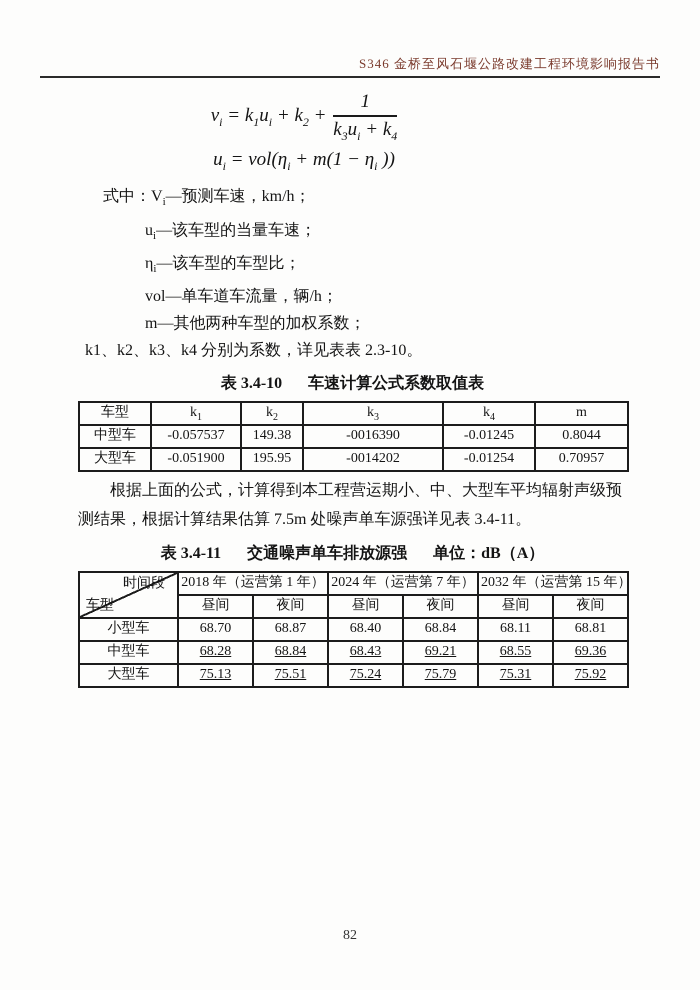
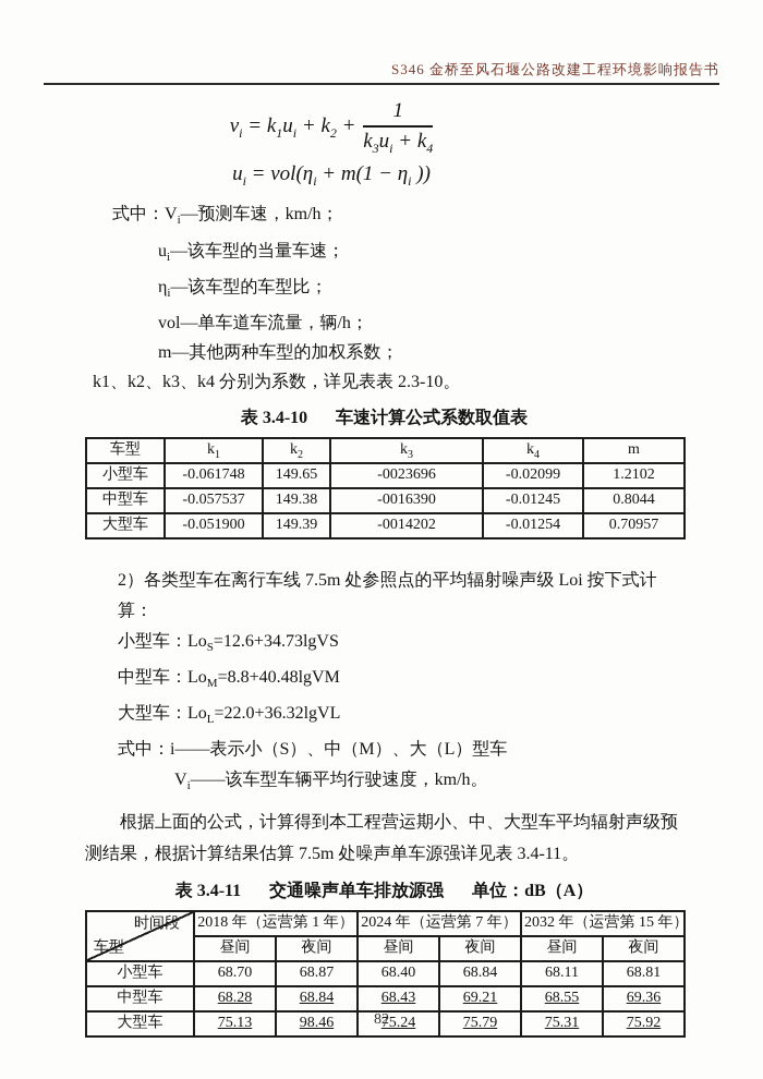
  S346 金桥至风石堰公路改建工程环境影响报告书
  vi = k1ui + k2 +
  1
  k3ui + k4
  ui = vol(ηi + m(1 − ηi ))
  式中：Vi—预测车速，km/h；
  ui—该车型的当量车速；
  ηi—该车型的车型比；
  vol—单车道车流量，辆/h；
  m—其他两种车型的加权系数；
  k1、k2、k3、k4 分别为系数，详见表表 2.3-10。
  表 3.4-10 车速计算公式系数取值表
  车型	k1	k2	k3	k4	m
+ 小型车	-0.061748	149.65	-0023696	-0.02099	1.2102
  中型车	-0.057537	149.38	-0016390	-0.01245	0.8044
- 大型车	-0.051900	195.95	-0014202	-0.01254	0.70957
+ 大型车	-0.051900	149.39	-0014202	-0.01254	0.70957
+ 2）各类型车在离行车线 7.5m 处参照点的平均辐射噪声级 Loi 按下式计算：
+ 小型车：LoS=12.6+34.73lgVS
+ 中型车：LoM=8.8+40.48lgVM
+ 大型车：LoL=22.0+36.32lgVL
+ 式中：i——表示小（S）、中（M）、大（L）型车
+ Vi——该车型车辆平均行驶速度，km/h。
  根据上面的公式，计算得到本工程营运期小、中、大型车平均辐射声级预测结果，根据计算结果估算 7.5m 处噪声单车源强详见表 3.4-11。
  表 3.4-11 交通噪声单车排放源强 单位：dB（A）
  时间段 车型	2018 年（运营第 1 年）	2024 年（运营第 7 年）	2032 年（运营第 15 年）
  昼间	夜间	昼间	夜间	昼间	夜间
  小型车	68.70	68.87	68.40	68.84	68.11	68.81
  中型车	68.28	68.84	68.43	69.21	68.55	69.36
- 大型车	75.13	75.51	75.24	75.79	75.31	75.92
+ 大型车	75.13	98.46	75.24	75.79	75.31	75.92
  82
